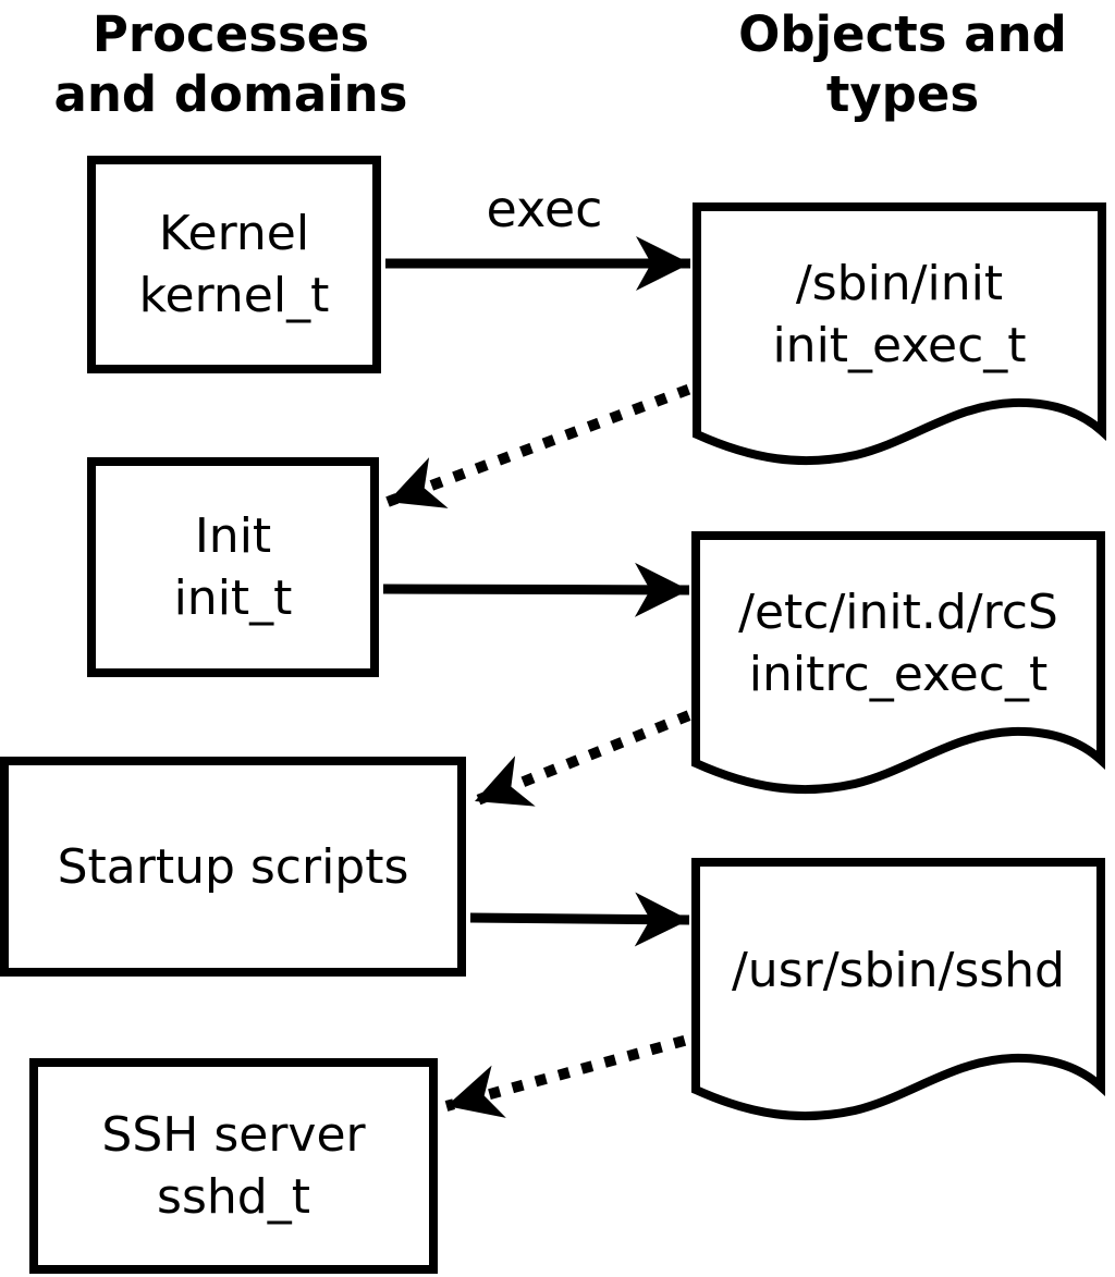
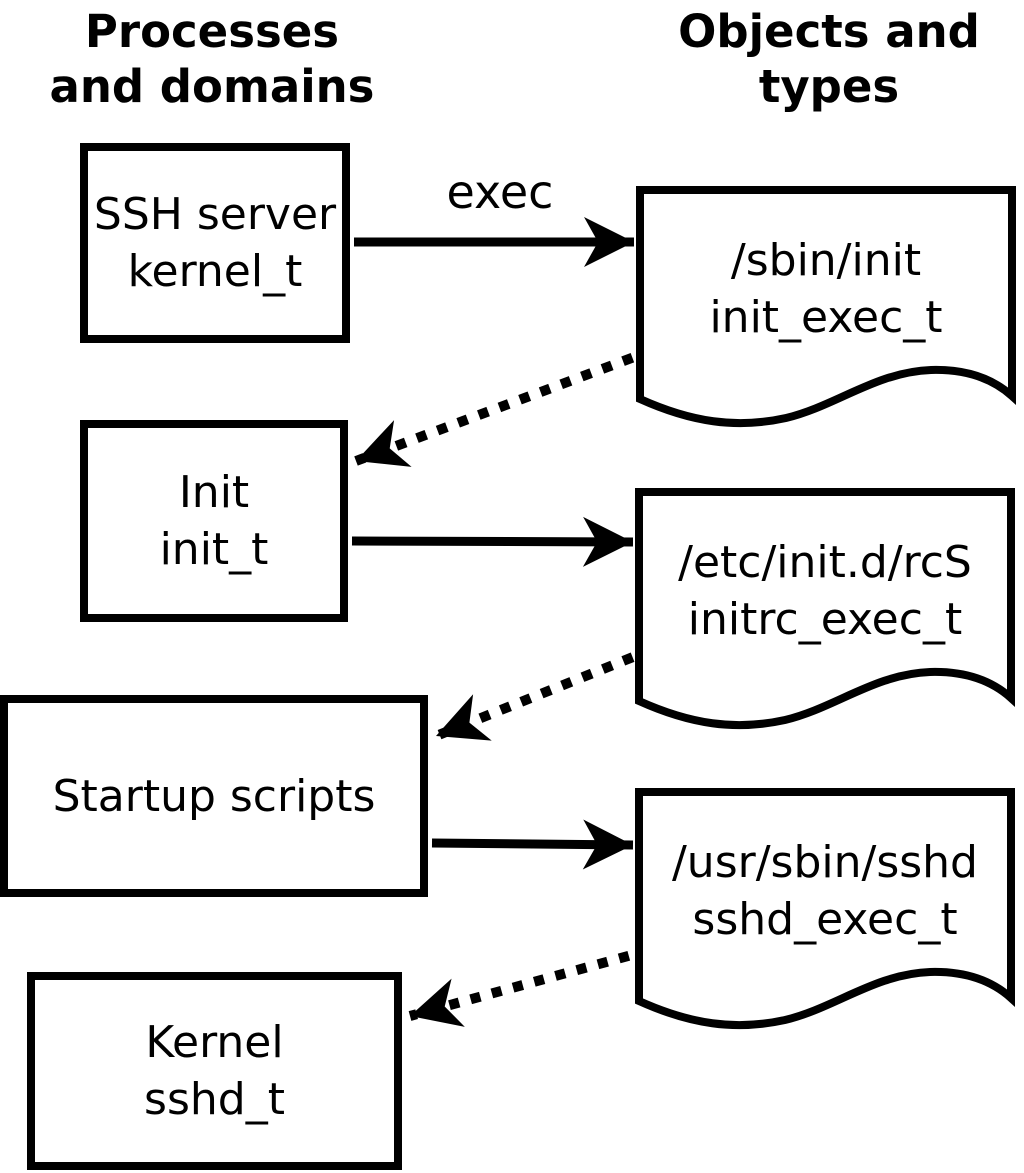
  Processes
  and domains
  Objects and
  types
  exec
- Kernel
+ SSH server
  kernel_t
  Init
  init_t
  Startup scripts
- SSH server
+ Kernel
  sshd_t
  /sbin/init
  init_exec_t
  /etc/init.d/rcS
  initrc_exec_t
  /usr/sbin/sshd
+ sshd_exec_t
